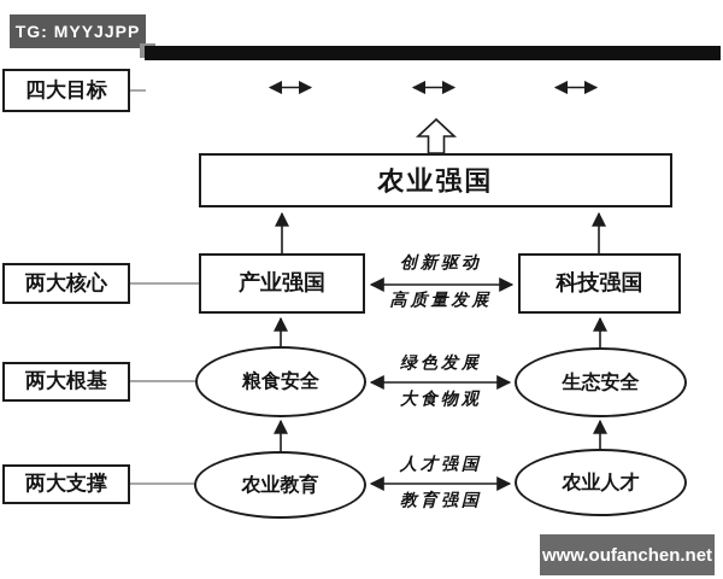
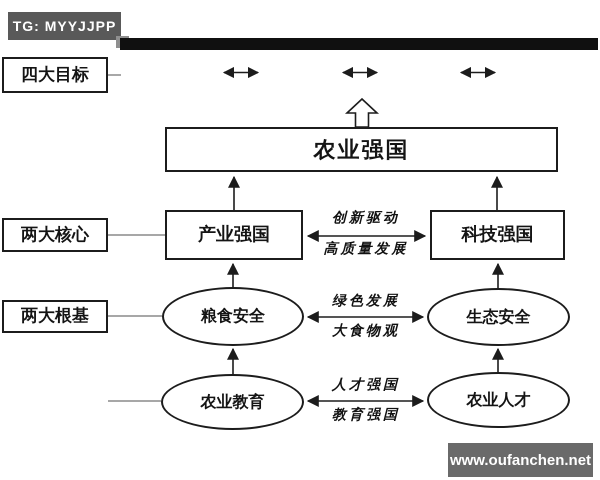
  TG: MYYJJPP
  四大目标
  农业强国
  两大核心
  产业强国
  科技强国
  创新驱动
  高质量发展
  两大根基
  粮食安全
  生态安全
  绿色发展
  大食物观
- 两大支撑
  农业教育
  农业人才
  人才强国
  教育强国
  www.oufanchen.net
